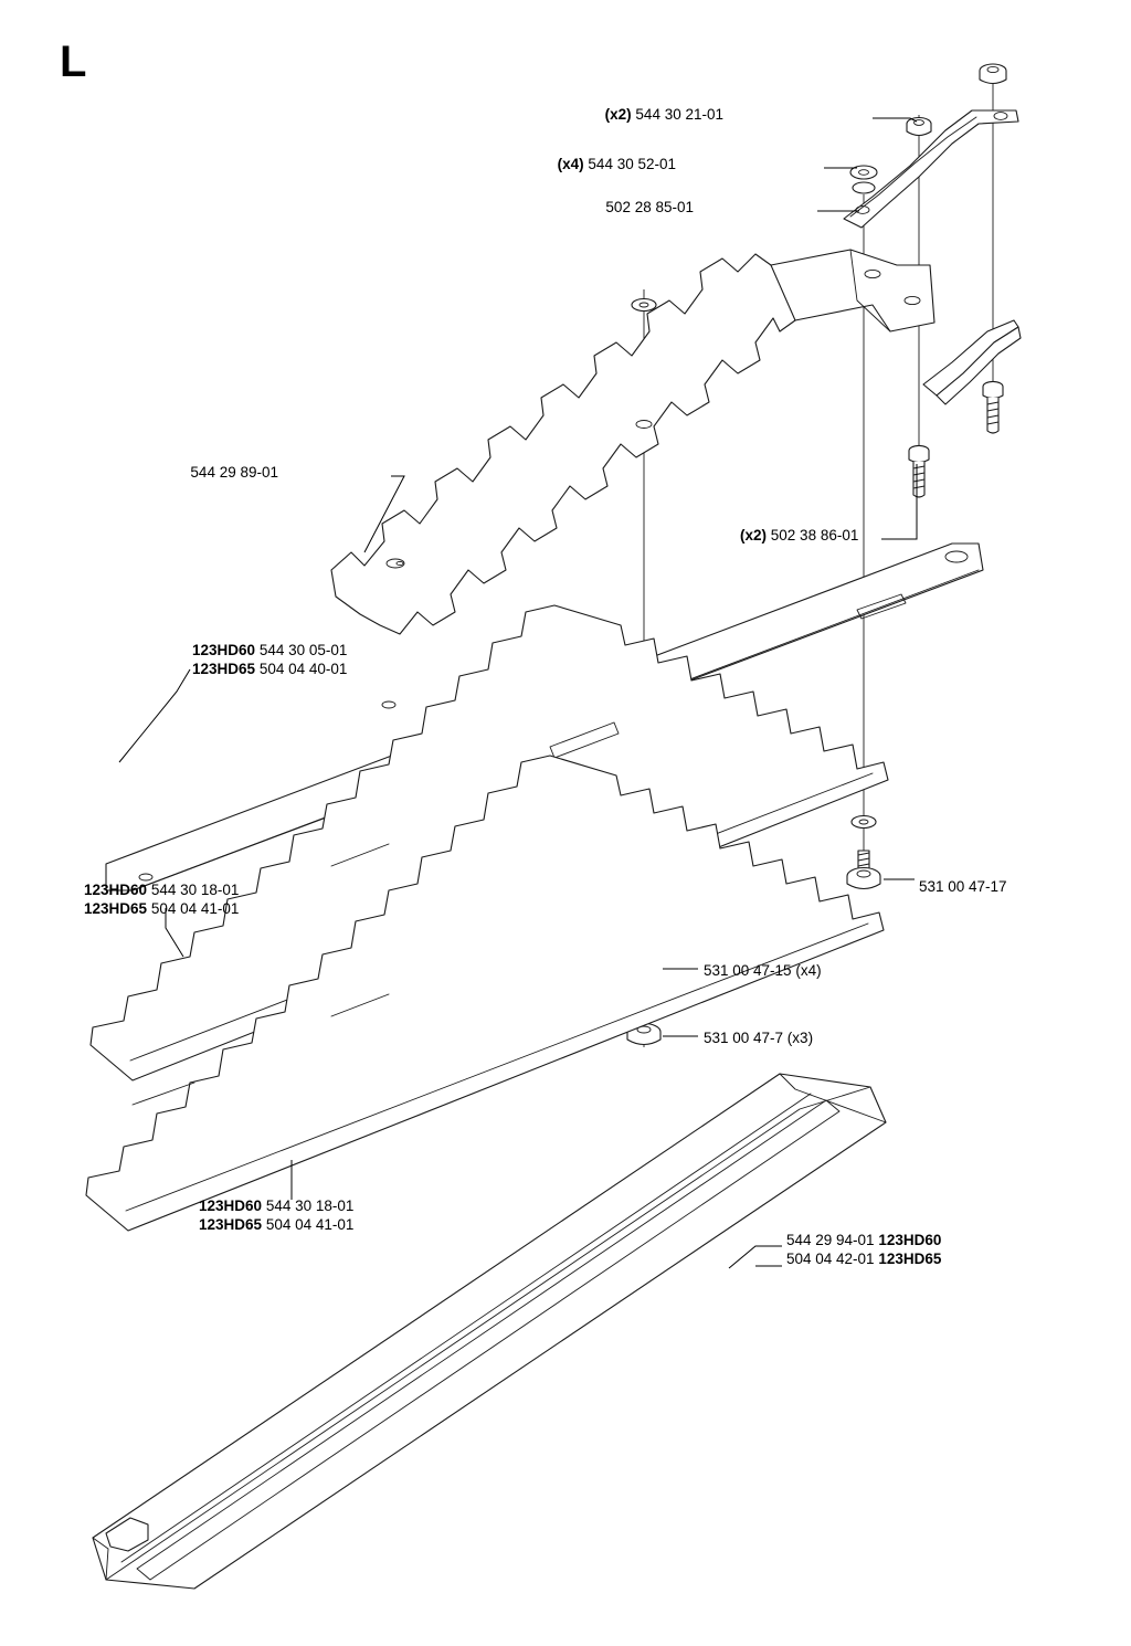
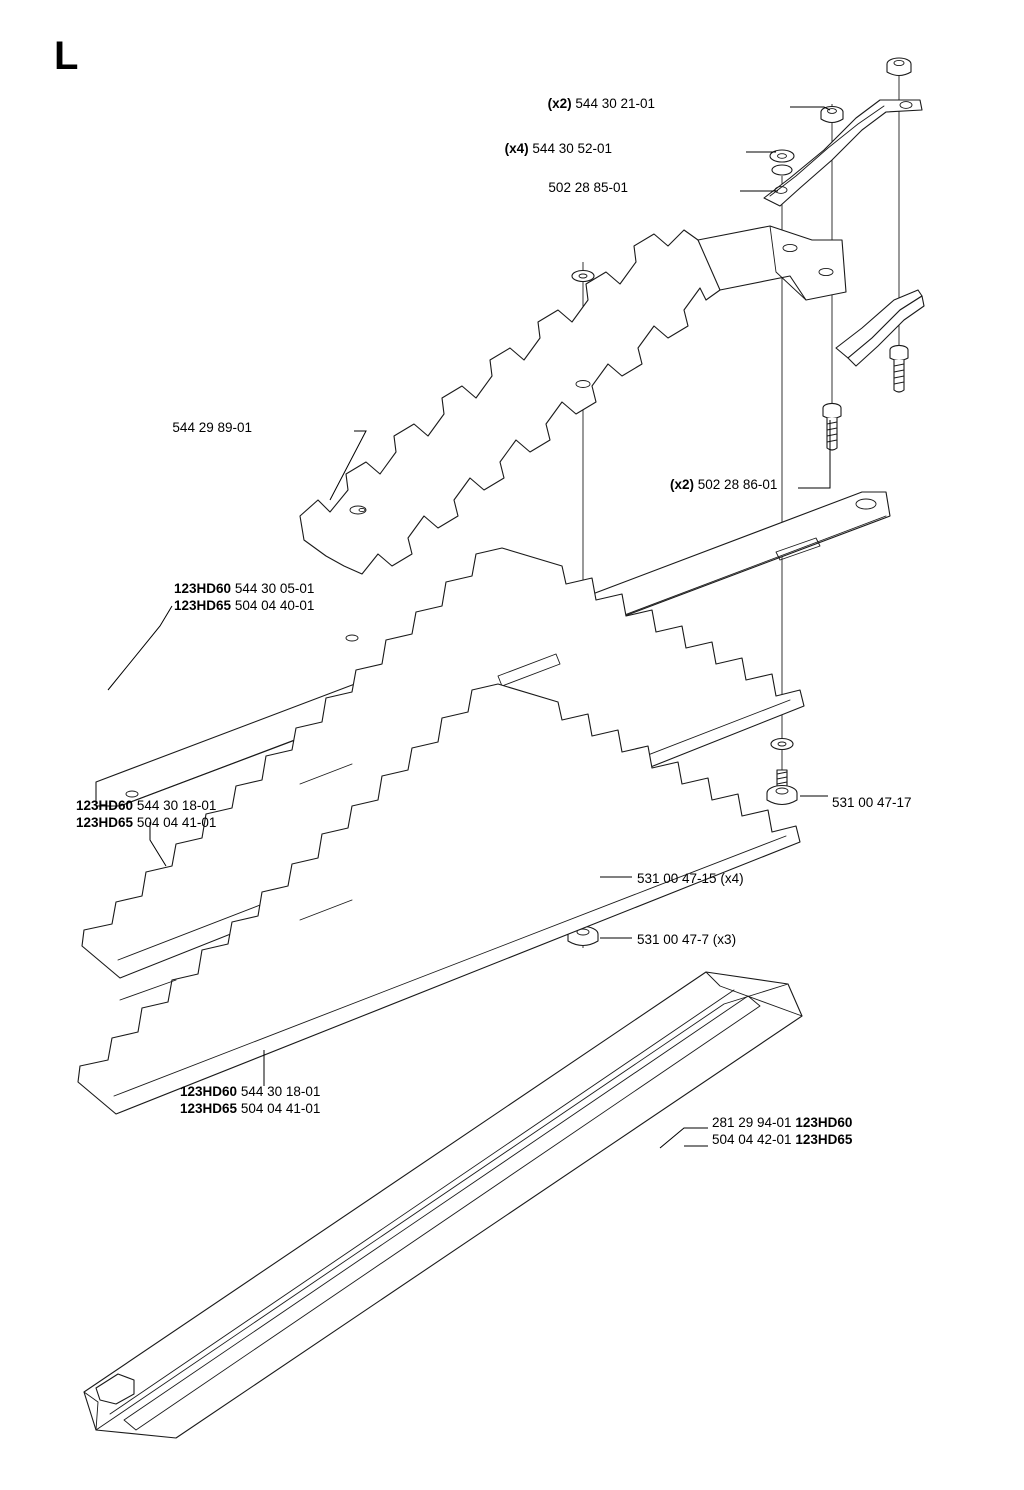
  L
  (x2) 544 30 21-01
  (x4) 544 30 52-01
  502 28 85-01
  544 29 89-01
- (x2) 502 38 86-01
+ (x2) 502 28 86-01
  531 00 47-17
  531 00 47-15 (x4)
  531 00 47-7 (x3)
  123HD60 544 30 05-01
  123HD65 504 04 40-01
  123HD60 544 30 18-01
  123HD65 504 04 41-01
  123HD60 544 30 18-01
  123HD65 504 04 41-01
- 544 29 94-01 123HD60
+ 281 29 94-01 123HD60
  504 04 42-01 123HD65
